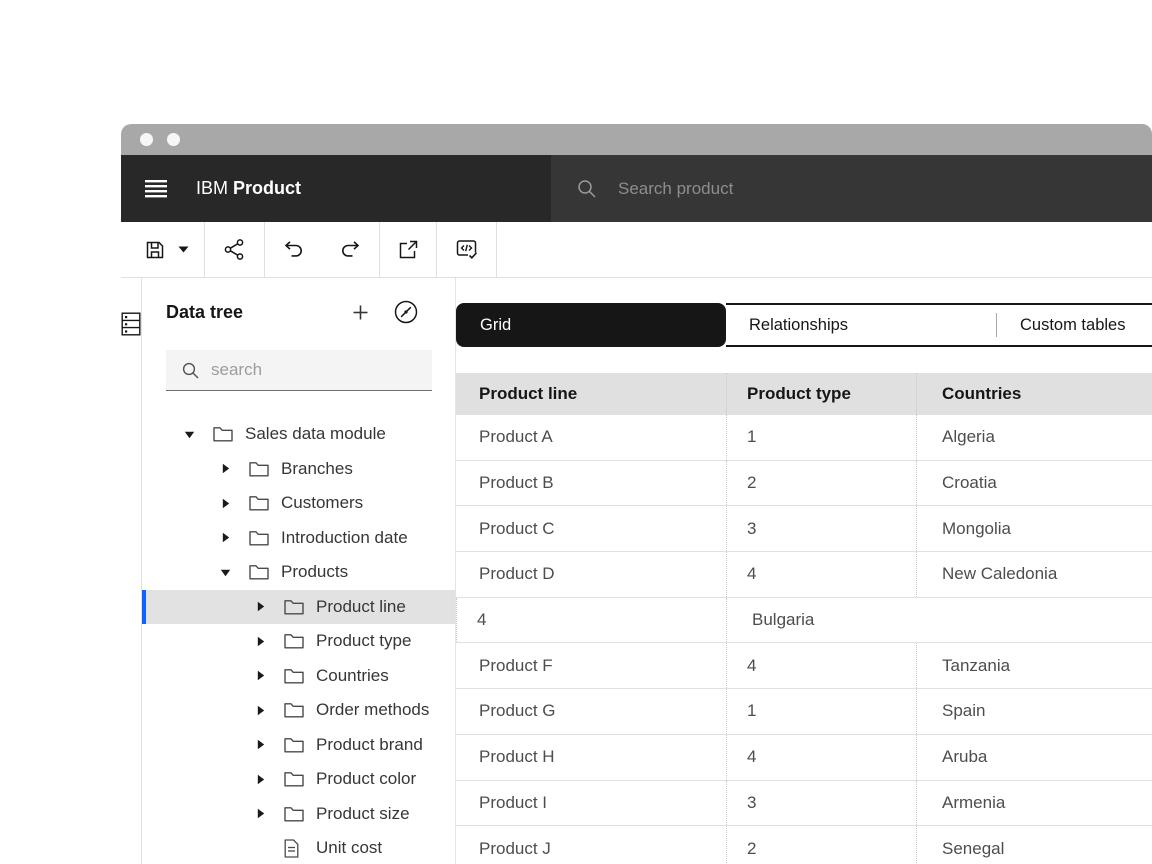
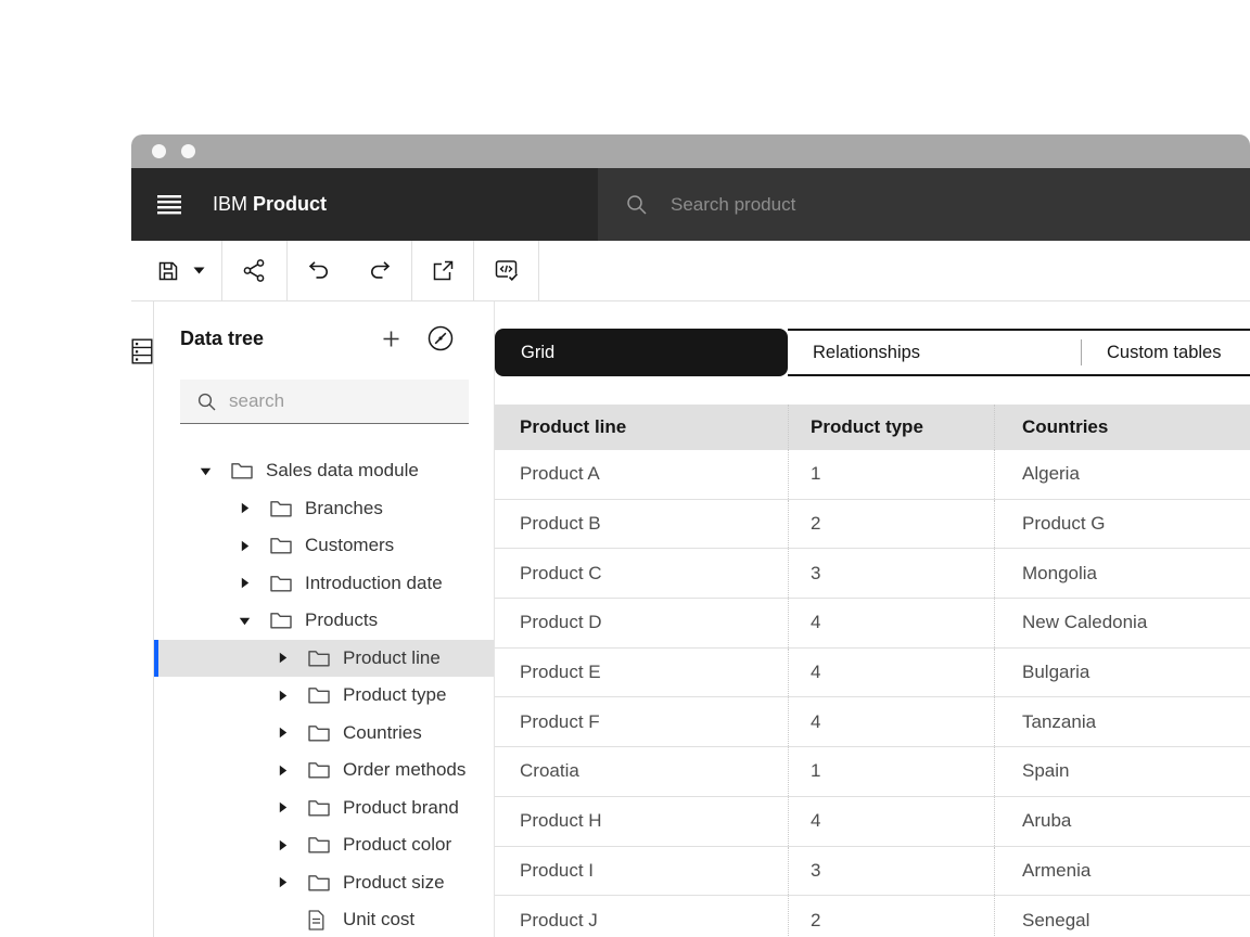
  IBM Product
  Search product
  Data tree
  search
  Sales data module
  Branches
  Customers
  Introduction date
  Products
  Product line
  Product type
  Countries
  Order methods
  Product brand
  Product color
  Product size
  Unit cost
  Grid
  Relationships
  Custom tables
  Product line
  Product type
  Countries
  Product A
  1
  Algeria
  Product B
  2
- Croatia
+ Product G
  Product C
  3
  Mongolia
  Product D
  4
  New Caledonia
+ Product E
  4
  Bulgaria
  Product F
  4
  Tanzania
- Product G
+ Croatia
  1
  Spain
  Product H
  4
  Aruba
  Product I
  3
  Armenia
  Product J
  2
  Senegal
